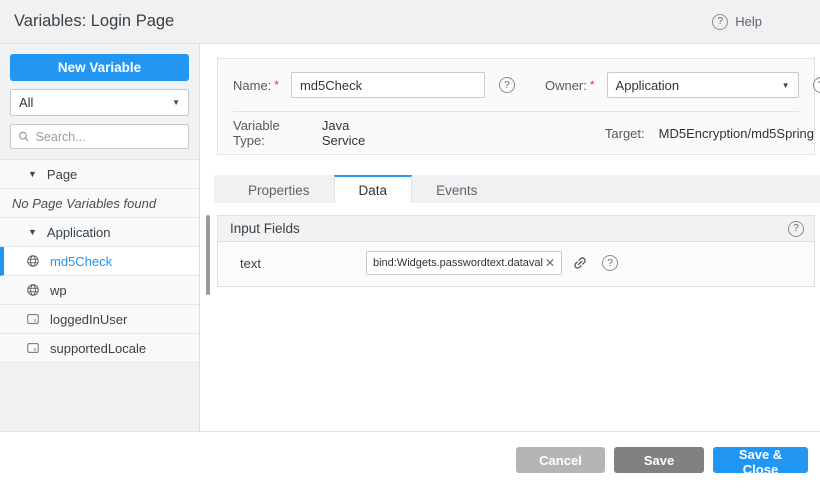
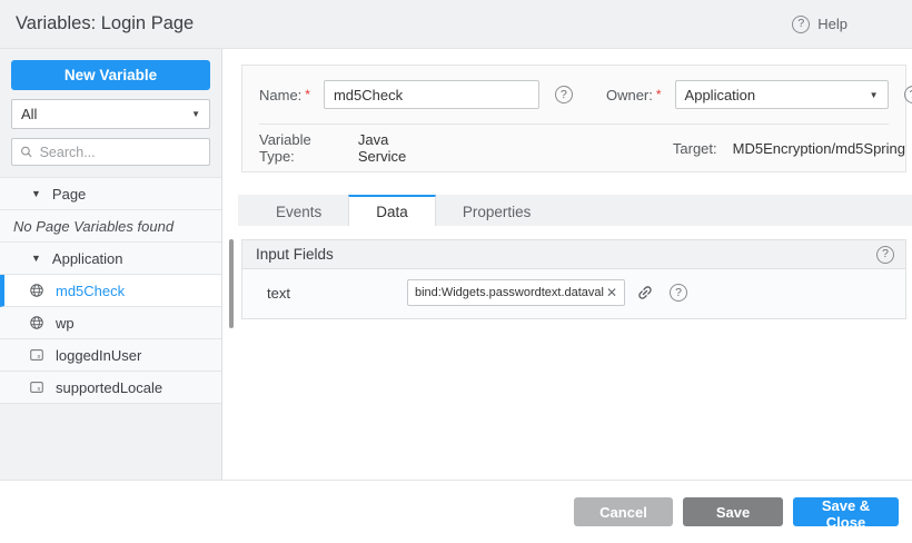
  Variables: Login Page
  ?
  Help
  New Variable
  All
  ▼
  Search...
  ▼
  Page
  No Page Variables found
  ▼
  Application
  md5Check
  wp
  loggedInUser
  supportedLocale
  Name:
  *
  md5Check
  ?
  Owner:
  *
  Application
  ▼
  Variable Type:
  Java Service
  Target:
  MD5Encryption/md5Spring
- Properties
+ Events
  Data
- Events
+ Properties
  Input Fields
  ?
  text
  bind:Widgets.passwordtext.dataval
  ✕
  ?
  Cancel
  Save
  Save & Close
